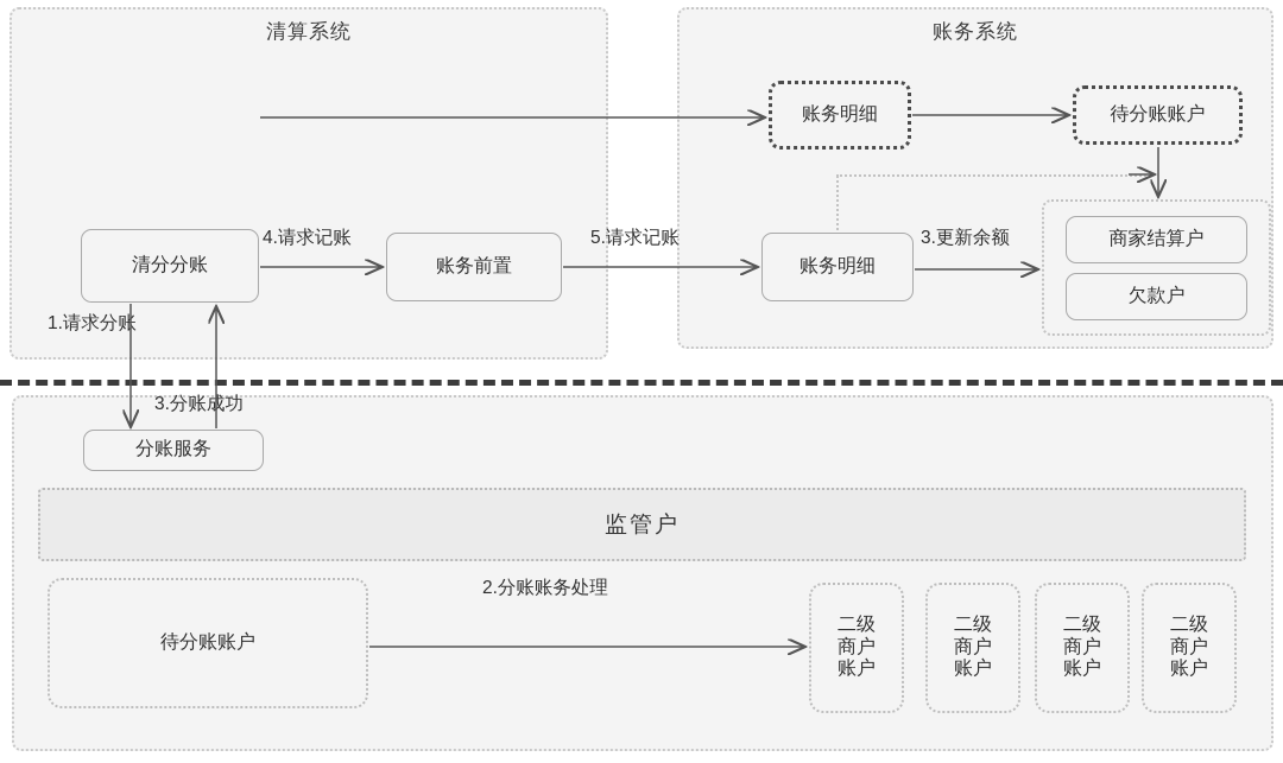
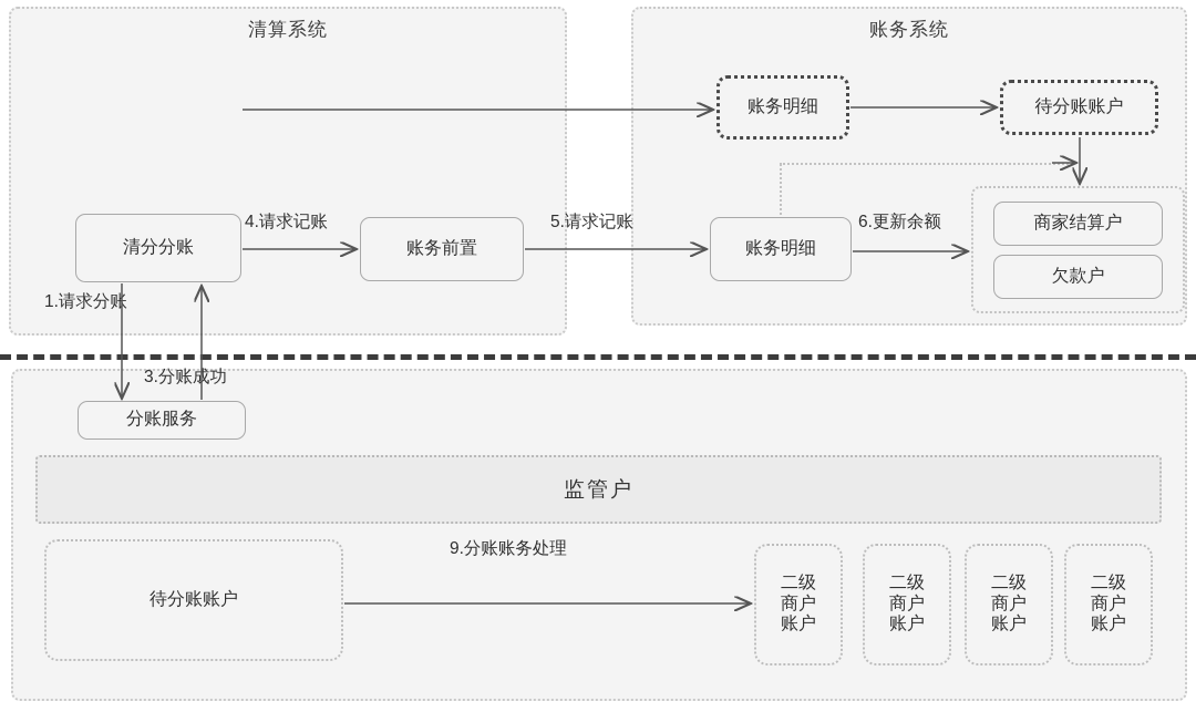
  清算系统
  账务系统
  账务明细
  待分账账户
  清分分账
  账务前置
  账务明细
  商家结算户
  欠款户
  分账服务
  监管户
  待分账账户
  二级
  商户
  账户
  二级
  商户
  账户
  二级
  商户
  账户
  二级
  商户
  账户
  1.请求分账
- 2.分账账务处理
+ 9.分账账务处理
  3.分账功
  4.请求记账
  5.请求记账
- 3.更新余额
+ 6.更新余额
